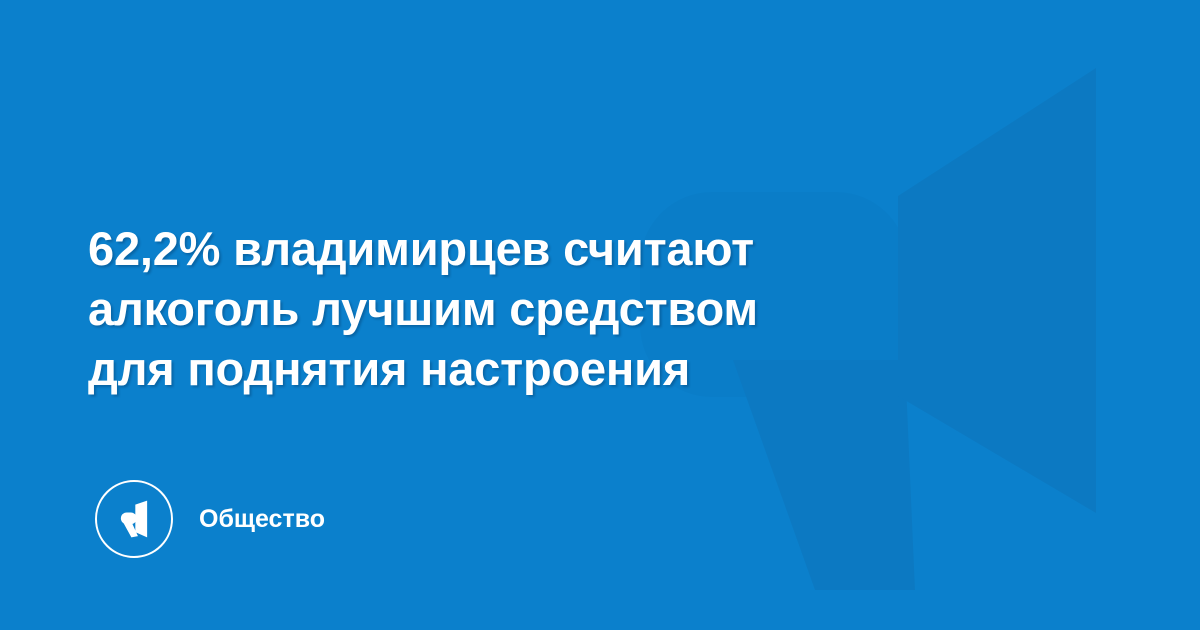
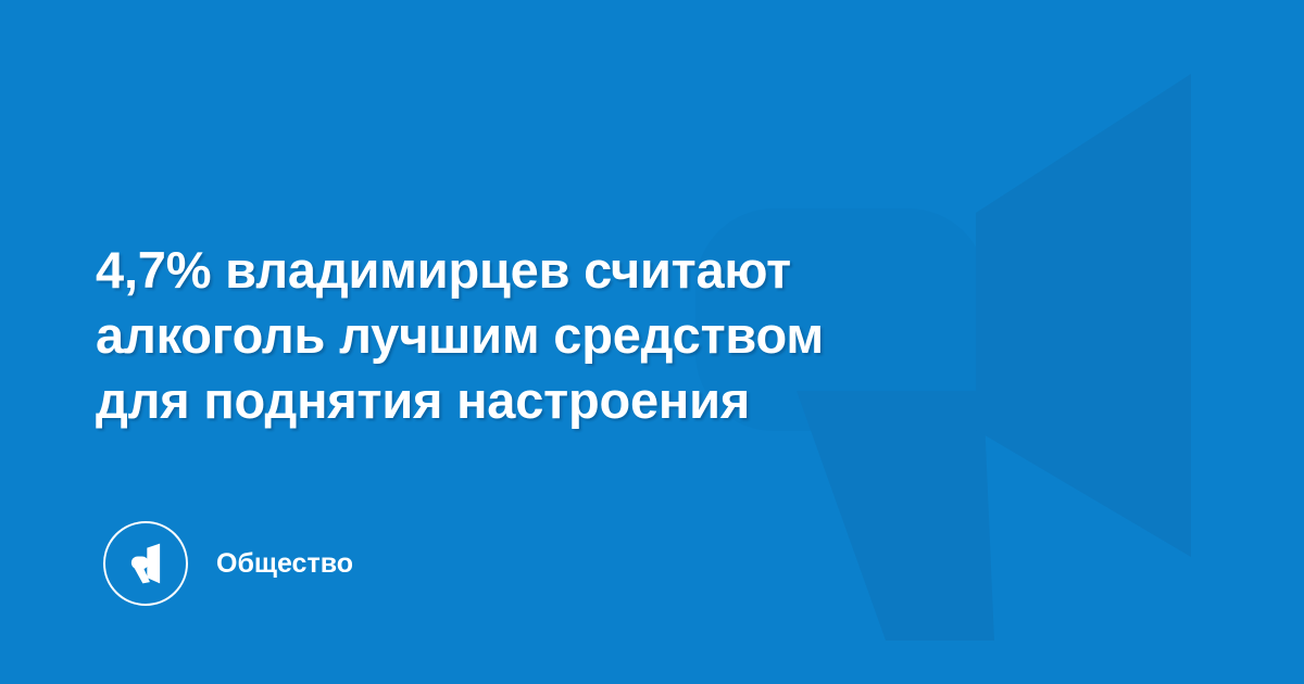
- 62,2% владимирцев считают
+ 4,7% владимирцев считают
  алкоголь лучшим средством
  для поднятия настроения
  Общество
